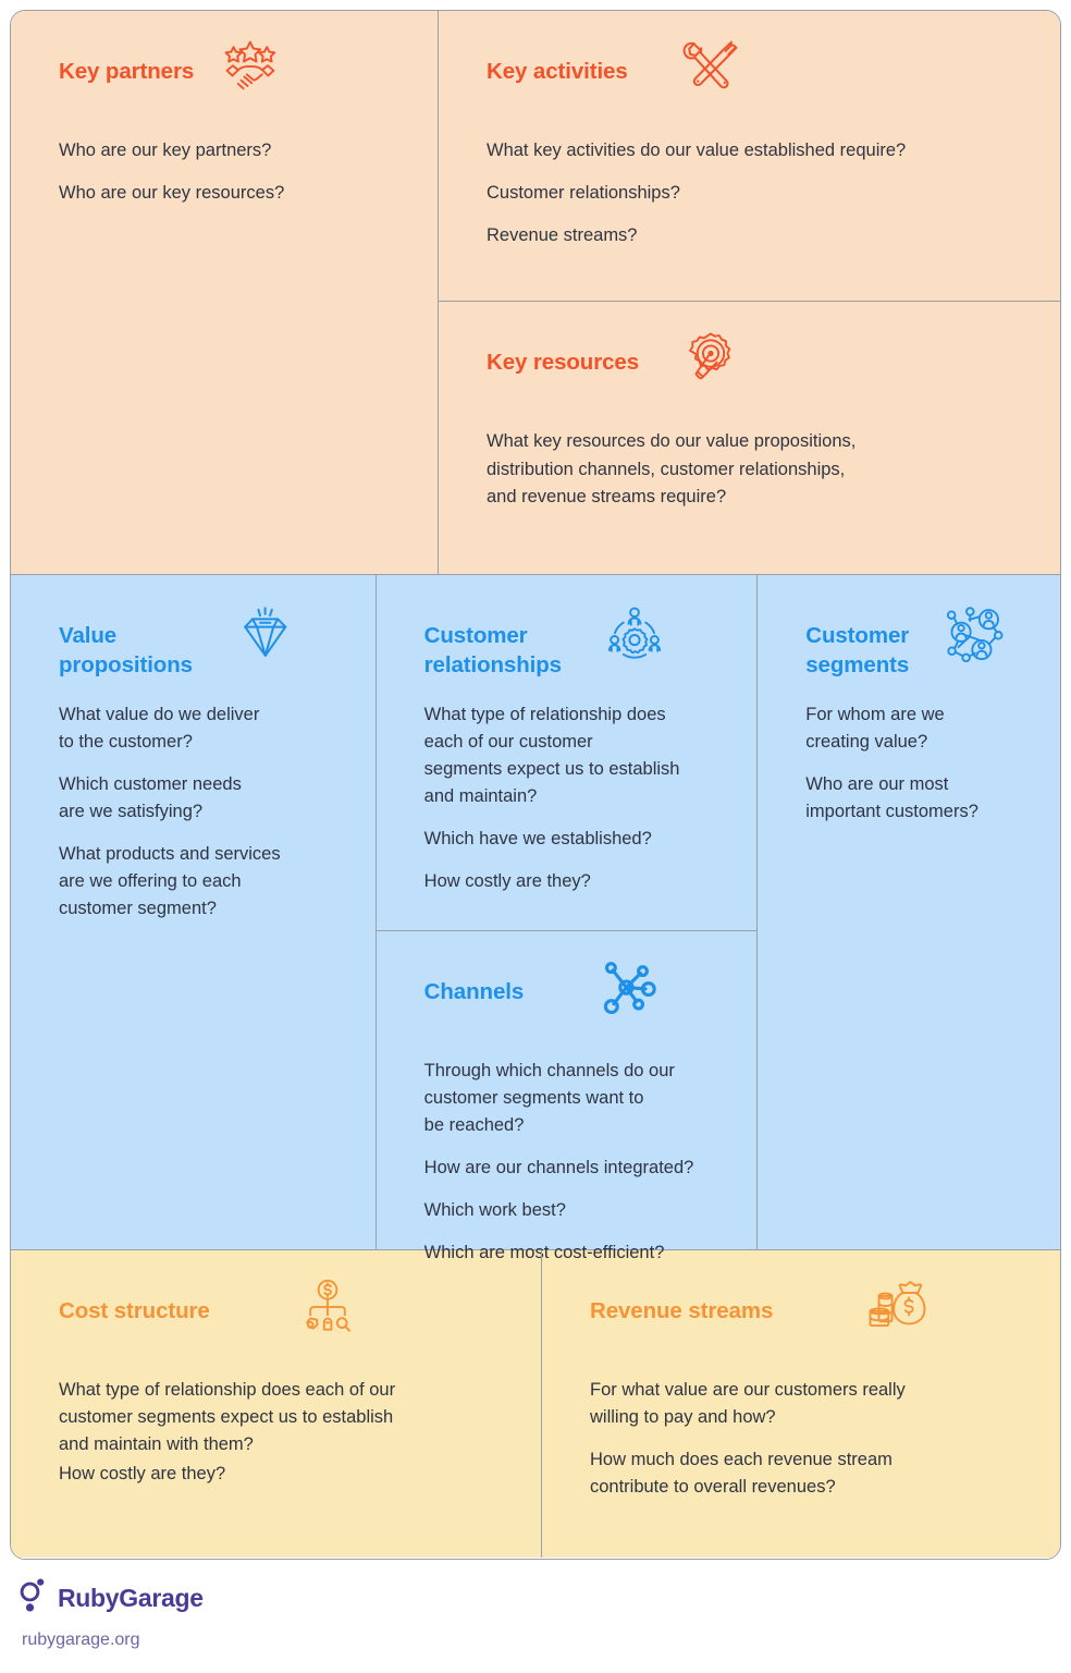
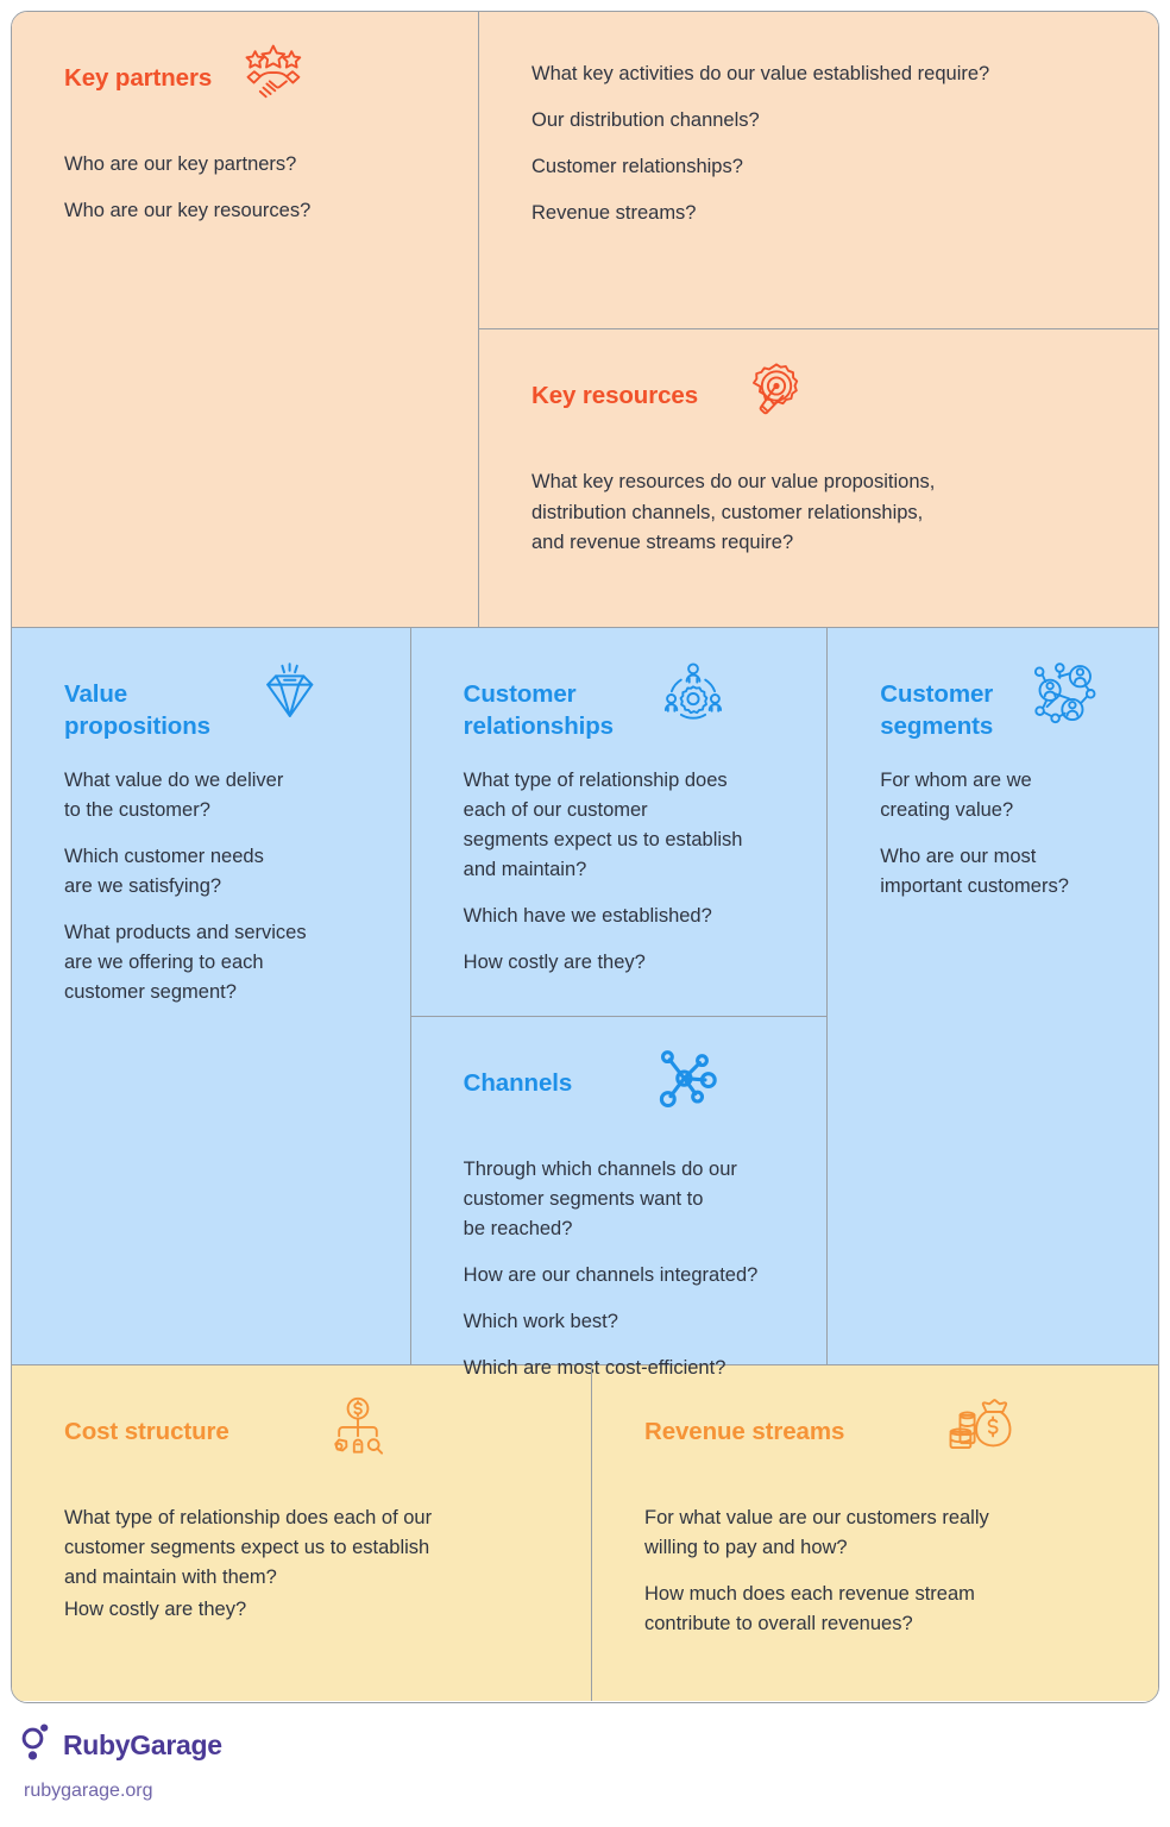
  Key partners
  Who are our key partners?
  Who are our key resources?
- Key activities
  What key activities do our value established require?
+ Our distribution channels?
  Customer relationships?
  Revenue streams?
  Key resources
  What key resources do our value propositions,
  distribution channels, customer relationships,
  and revenue streams require?
  Value
  propositions
  What value do we deliver
  to the customer?
  Which customer needs
  are we satisfying?
  What products and services
  are we offering to each
  customer segment?
  Customer
  relationships
  What type of relationship does
  each of our customer
  segments expect us to establish
  and maintain?
  Which have we established?
  How costly are they?
  Channels
  Through which channels do our
  customer segments want to
  be reached?
  How are our channels integrated?
  Which work best?
  Which are most cost-efficient?
  Customer
  segments
  For whom are we
  creating value?
  Who are our most
  important customers?
  Cost structure
  What type of relationship does each of our
  customer segments expect us to establish
  and maintain with them?
  How costly are they?
  Revenue streams
  For what value are our customers really
  willing to pay and how?
  How much does each revenue stream
  contribute to overall revenues?
  RubyGarage
  rubygarage.org
